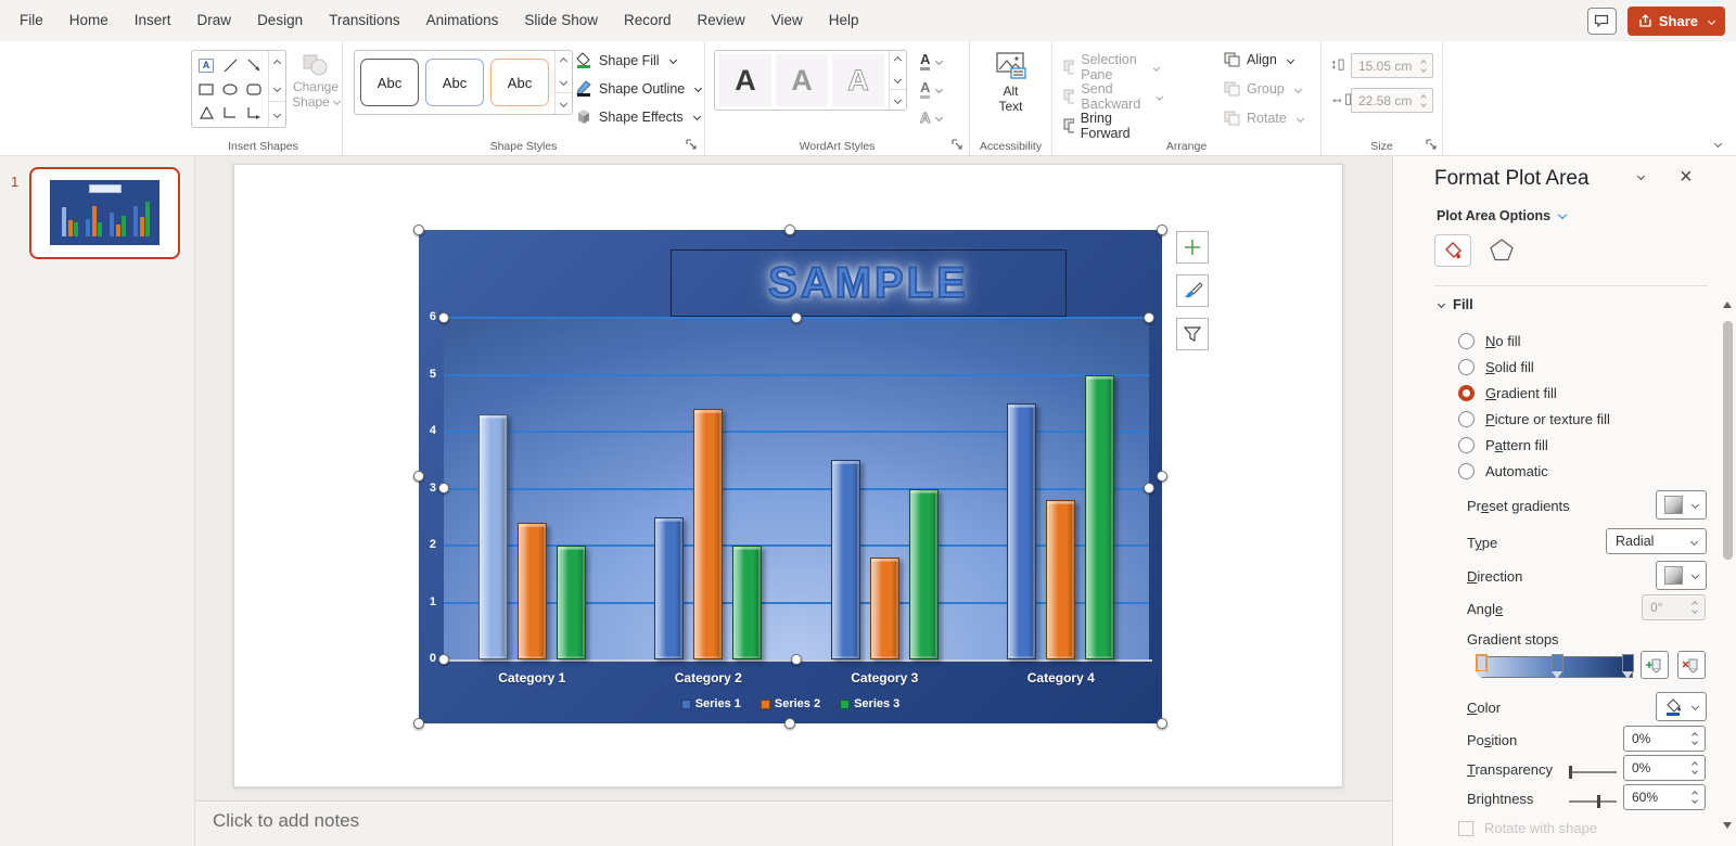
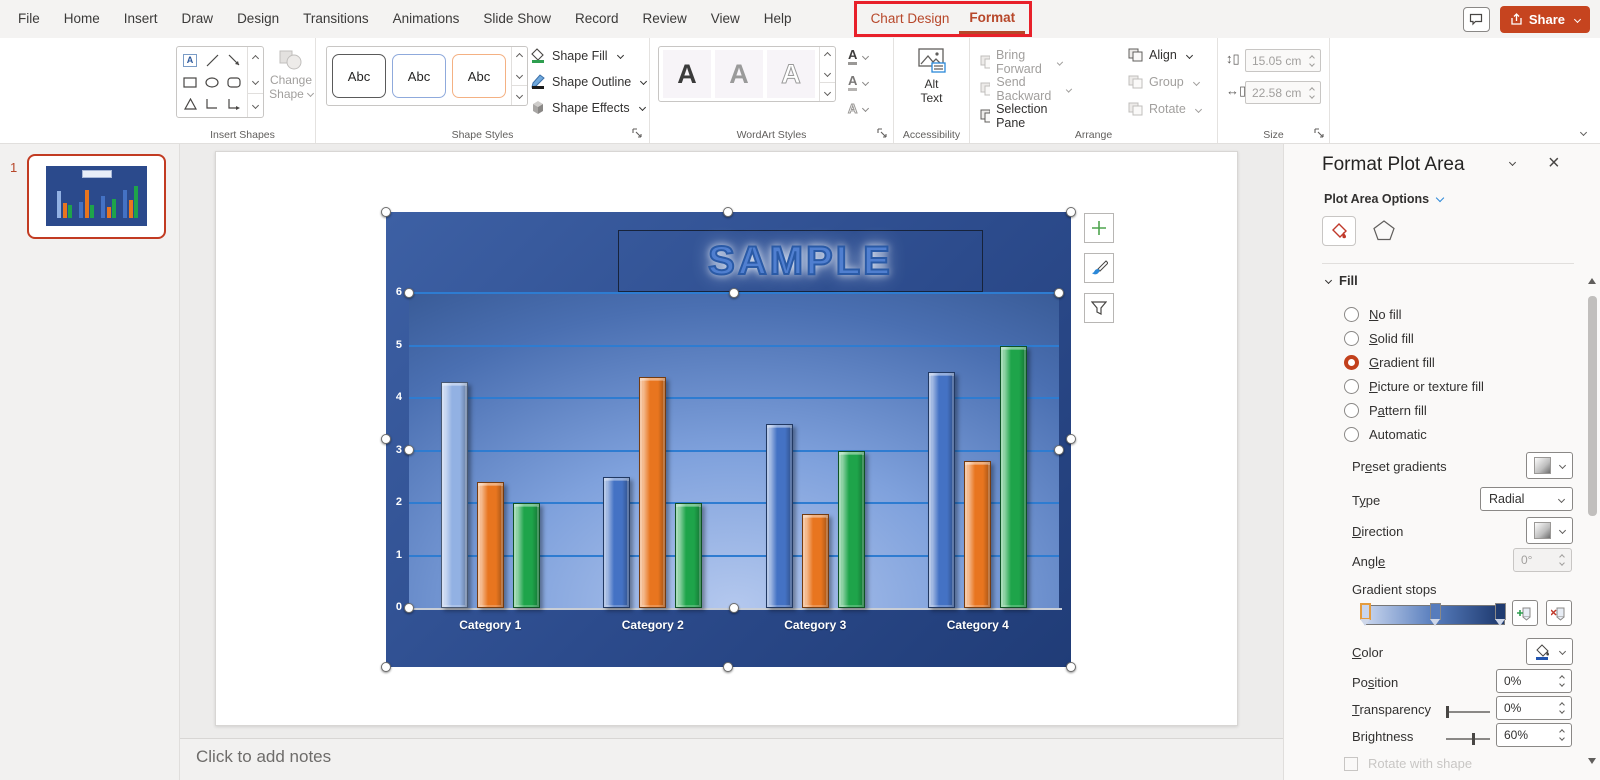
  File
  Home
  Insert
  Draw
  Design
  Transitions
  Animations
  Slide Show
  Record
  Review
  View
  Help
+ Chart Design
+ Format
  Share
  A
  Change
  Shape
  Insert Shapes
  Abc
  Abc
  Abc
  Shape Fill
  Shape Outline
  Shape Effects
  Shape Styles
  A
  A
  A
  A
  A
  A
  WordArt Styles
  Alt
  Text
  Accessibility
- Selection Pane
+ Bring Forward
  Send Backward
- Bring Forward
+ Selection Pane
  Align
  Group
  Rotate
  Arrange
  ↕▯
  15.05 cm
  ↔▯
  22.58 cm
  Size
  1
  SAMPLE
  0
  1
  2
  3
  4
  5
  6
  Category 1
  Category 2
  Category 3
  Category 4
- Series 1
- Series 2
- Series 3
  Click to add notes
  Format Plot Area
  ×
  Plot Area Options
  Fill
  No fill
  Solid fill
  Gradient fill
  Picture or texture fill
  Pattern fill
  Automatic
  Preset gradients
  Type
  Radial
  Direction
  Angle
  0°
  Gradient stops
  Color
  Position
  0%
  Transparency
  0%
  Brightness
  60%
  Rotate with shape
